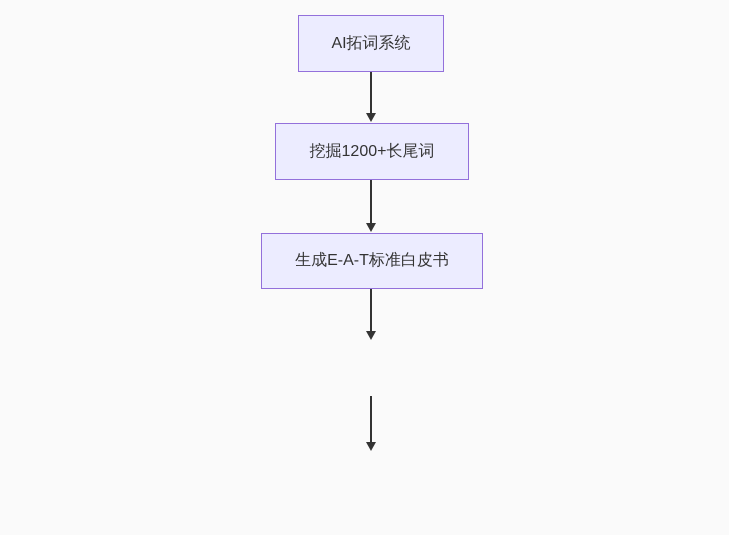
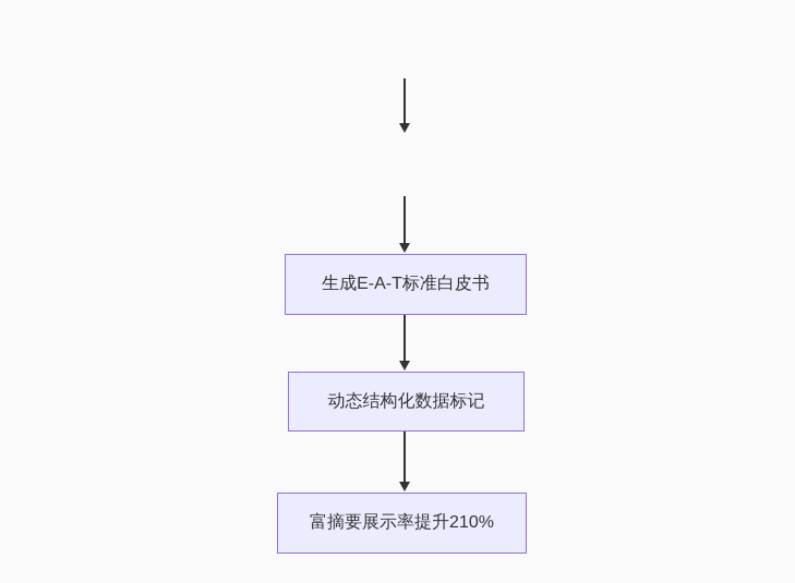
- AI拓词系统
- 挖掘1200+长尾词
  生成E-A-T标准白皮书
+ 动态结构化数据标记
+ 富摘要展示率提升210%
